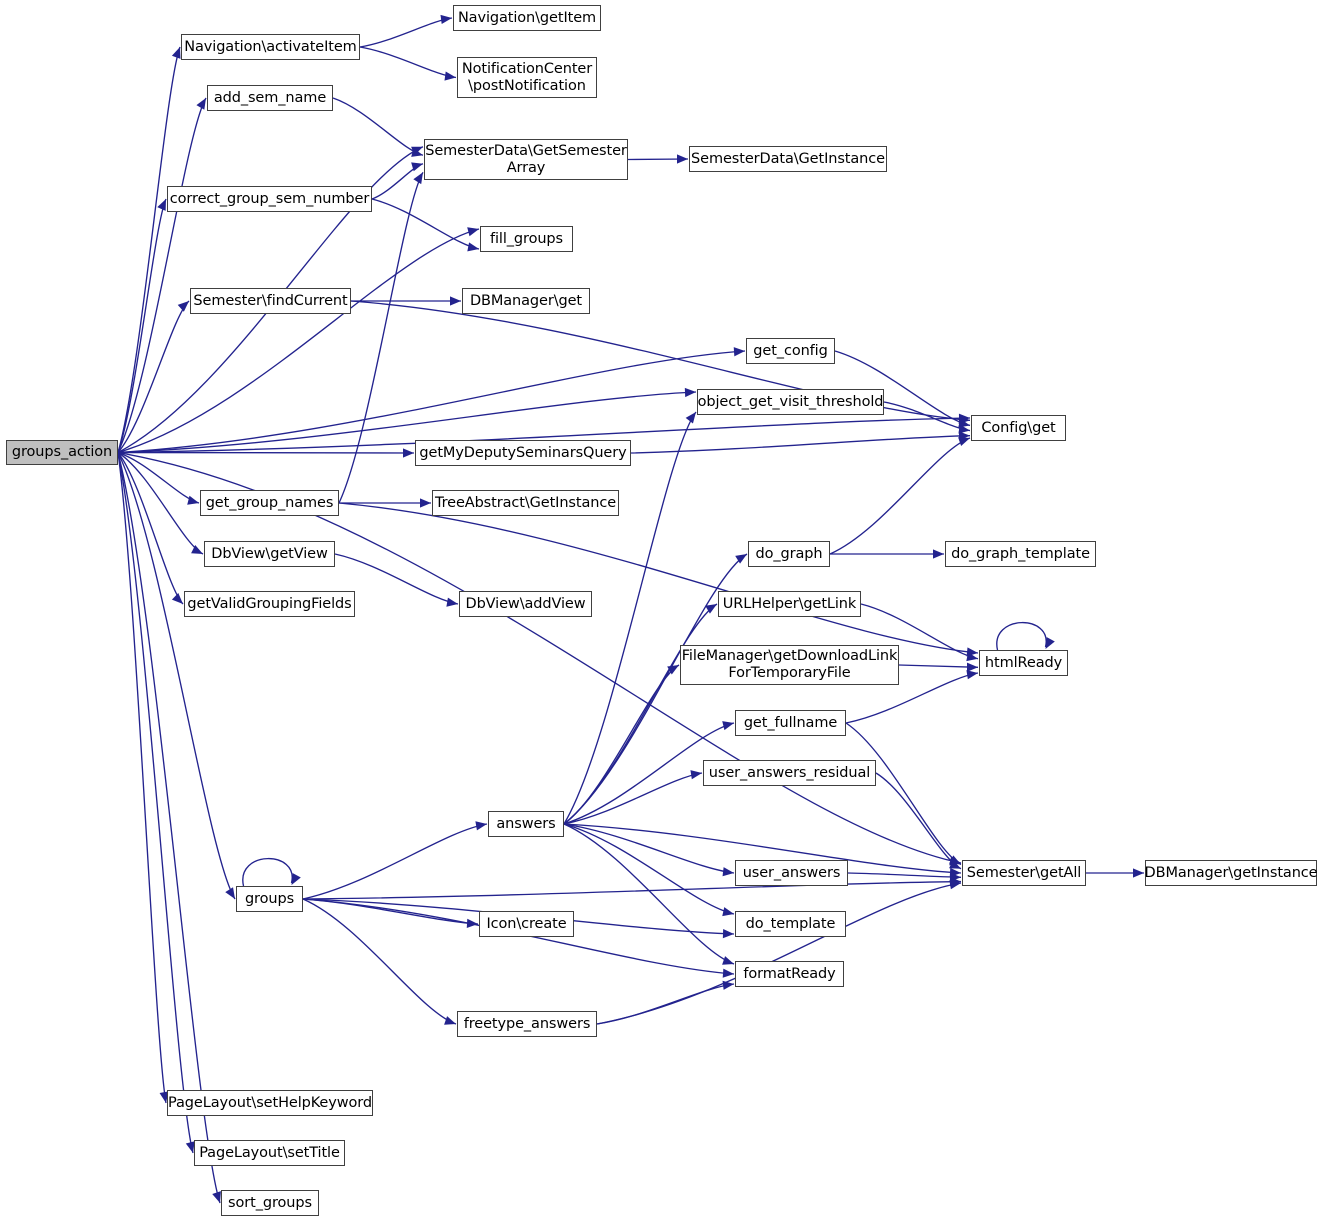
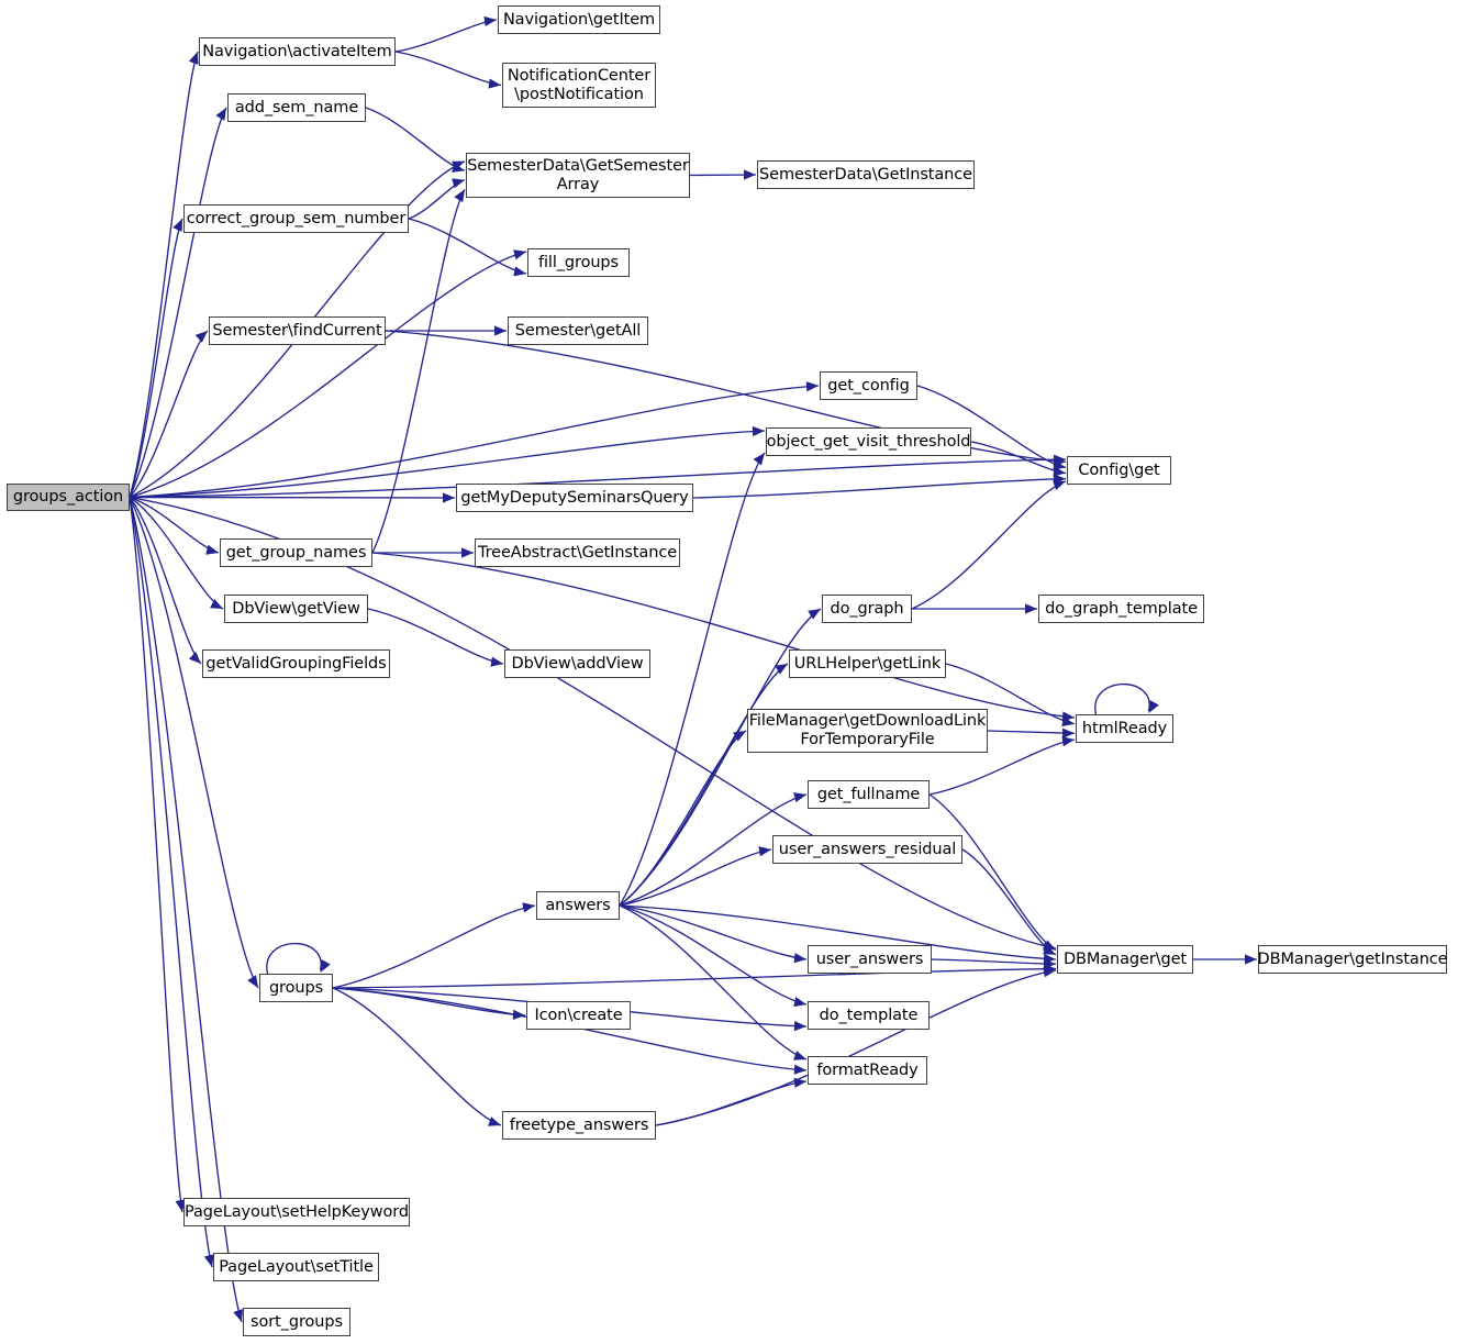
  groups_action
  Navigation\activateItem
  Navigation\getItem
  NotificationCenter
  \postNotification
  add_sem_name
  SemesterData\GetSemester
  Array
  SemesterData\GetInstance
  correct_group_sem_number
  fill_groups
  Semester\findCurrent
- DBManager\get
+ Semester\getAll
  get_config
  object_get_visit_threshold
  Config\get
  getMyDeputySeminarsQuery
  get_group_names
  TreeAbstract\GetInstance
  DbView\getView
  do_graph
  do_graph_template
  getValidGroupingFields
  DbView\addView
  URLHelper\getLink
  FileManager\getDownloadLink
  ForTemporaryFile
  htmlReady
  get_fullname
  user_answers_residual
  answers
  user_answers
- Semester\getAll
+ DBManager\get
  DBManager\getInstance
  groups
  Icon\create
  do_template
  formatReady
  freetype_answers
  PageLayout\setHelpKeyword
  PageLayout\setTitle
  sort_groups
